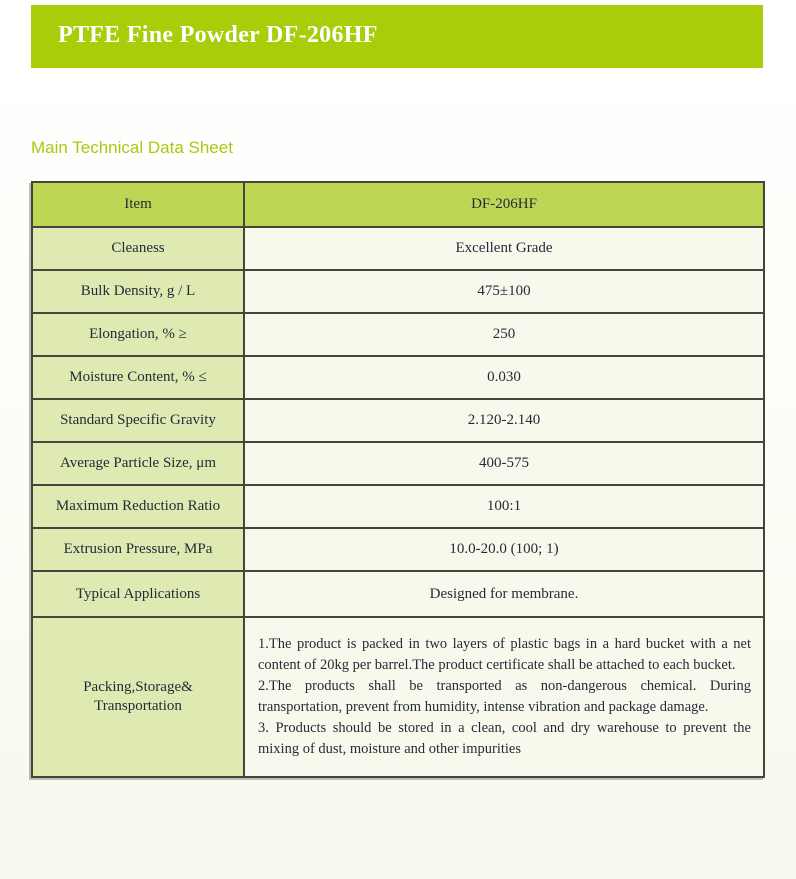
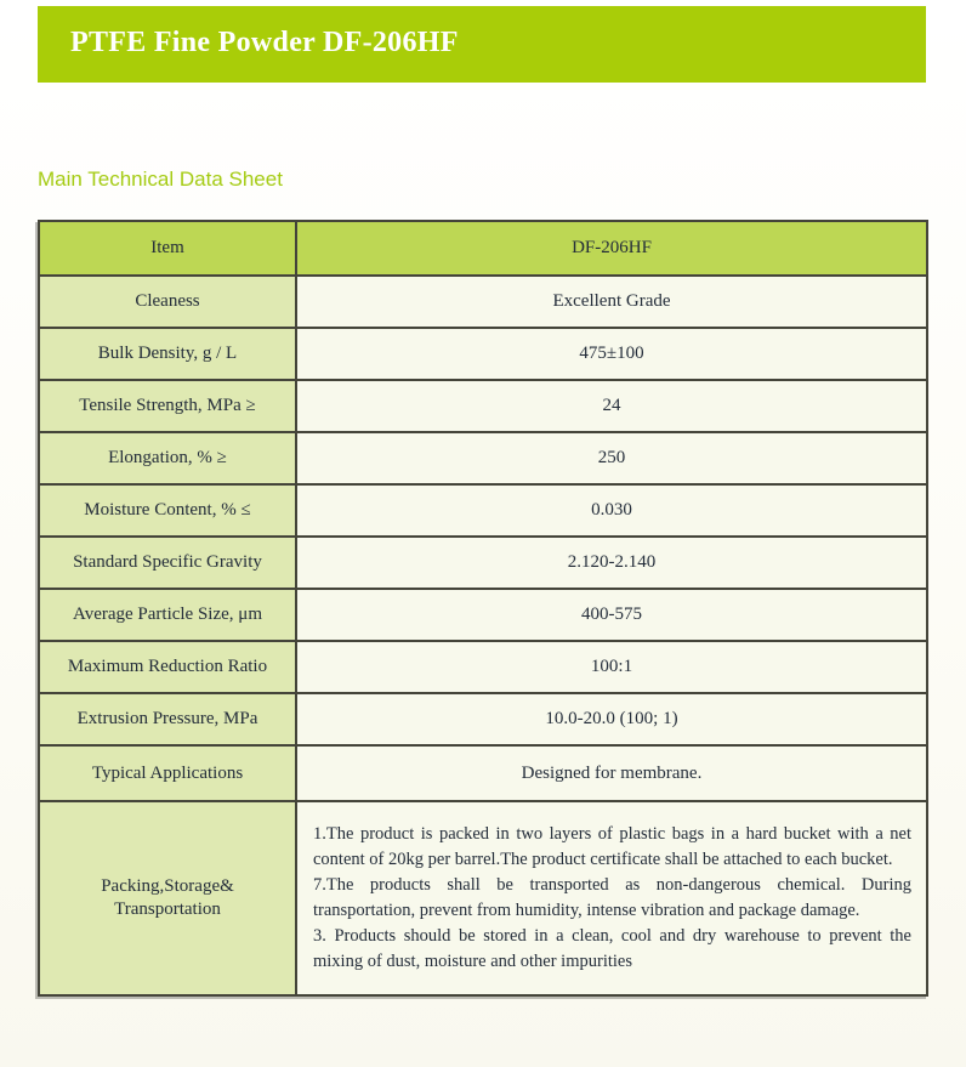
  PTFE Fine Powder DF-206HF
  Main Technical Data Sheet
  Item	DF-206HF
  Cleaness	Excellent Grade
  Bulk Density, g / L	475±100
+ Tensile Strength, MPa ≥	24
  Elongation, % ≥	250
  Moisture Content, % ≤	0.030
  Standard Specific Gravity	2.120-2.140
  Average Particle Size, μm	400-575
  Maximum Reduction Ratio	100:1
  Extrusion Pressure, MPa	10.0-20.0 (100; 1)
  Typical Applications	Designed for membrane.
- Packing,Storage& Transportation	1.The product is packed in two layers of plastic bags in a hard bucket with a net content of 20kg per barrel.The product certificate shall be attached to each bucket. 2.The products shall be transported as non-dangerous chemical. During transportation, prevent from humidity, intense vibration and package damage. 3. Products should be stored in a clean, cool and dry warehouse to prevent the mixing of dust, moisture and other impurities
+ Packing,Storage& Transportation	1.The product is packed in two layers of plastic bags in a hard bucket with a net content of 20kg per barrel.The product certificate shall be attached to each bucket. 7.The products shall be transported as non-dangerous chemical. During transportation, prevent from humidity, intense vibration and package damage. 3. Products should be stored in a clean, cool and dry warehouse to prevent the mixing of dust, moisture and other impurities
